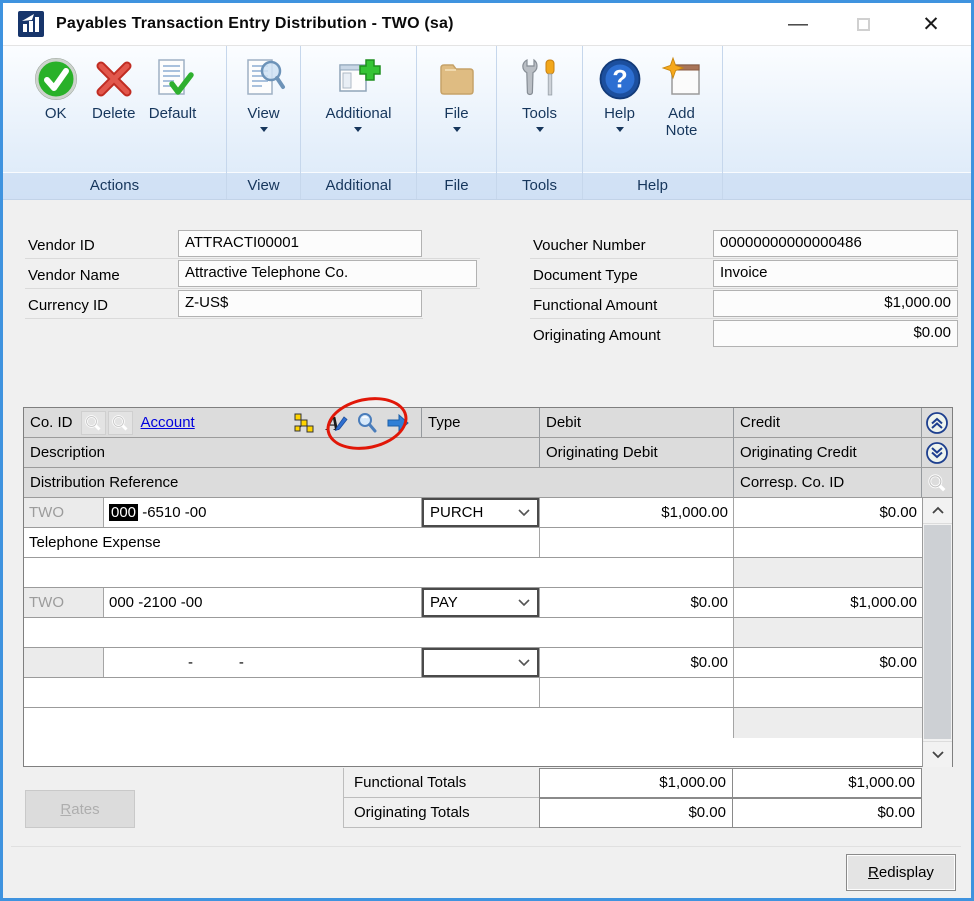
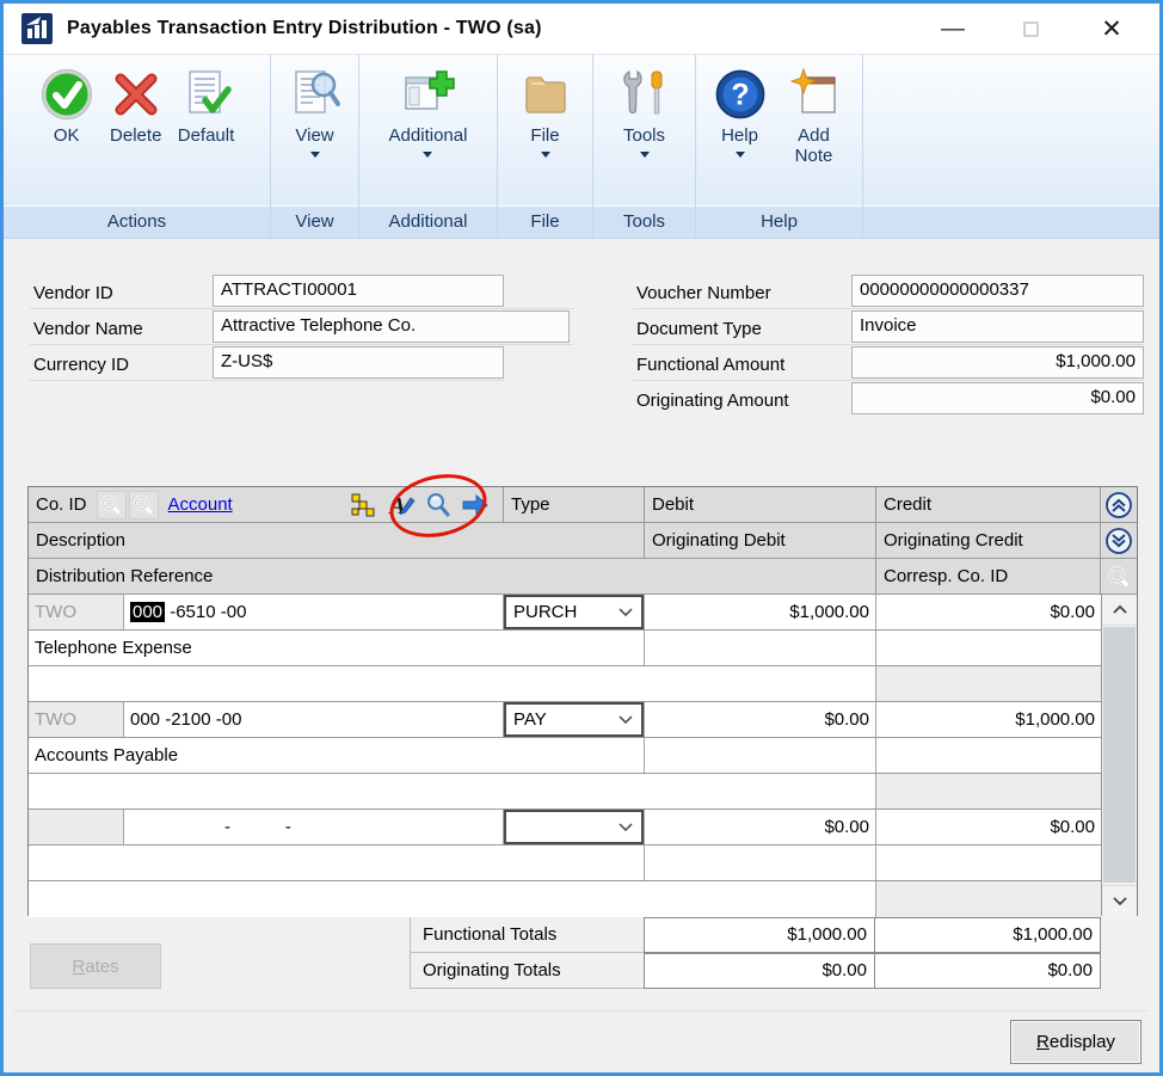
  Payables Transaction Entry Distribution - TWO (sa)
  —
  ✕
  OK
  Delete
  Default
  Actions
  View
  View
  Additional
  Additional
  File
  File
  Tools
  Tools
  ?
  Help
  Add Note
  Help
  Vendor ID
  ATTRACTI00001
  Vendor Name
  Attractive Telephone Co.
  Currency ID
  Z-US$
  Voucher Number
- 00000000000000486
+ 00000000000000337
  Document Type
  Invoice
  Functional Amount
  $1,000.00
  Originating Amount
  $0.00
  Co. ID
  Account
  A
  Type
  Debit
  Credit
  Description
  Originating Debit
  Originating Credit
  Distribution Reference
  Corresp. Co. ID
  TWO
  000
  -6510 -00
  PURCH
  $1,000.00
  $0.00
  Telephone Expense
  TWO
  000 -2100 -00
  PAY
  $0.00
  $1,000.00
+ Accounts Payable
  - -
  $0.00
  $0.00
  Functional Totals
  $1,000.00
  $1,000.00
  Originating Totals
  $0.00
  $0.00
  Rates
  Redisplay
